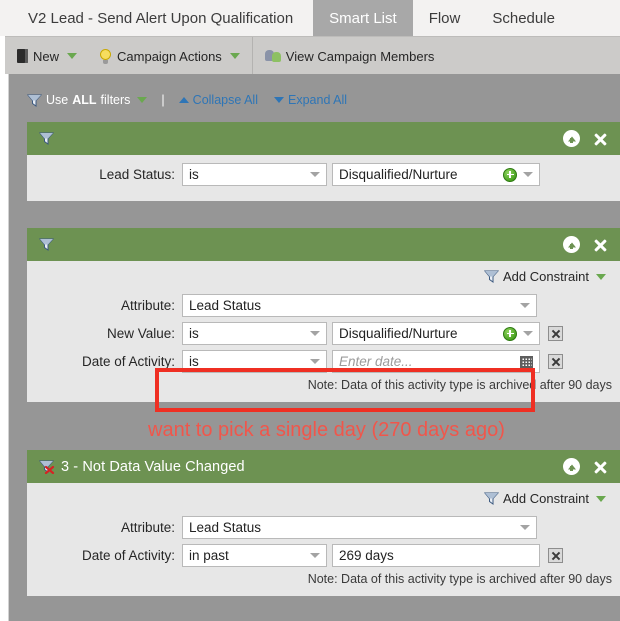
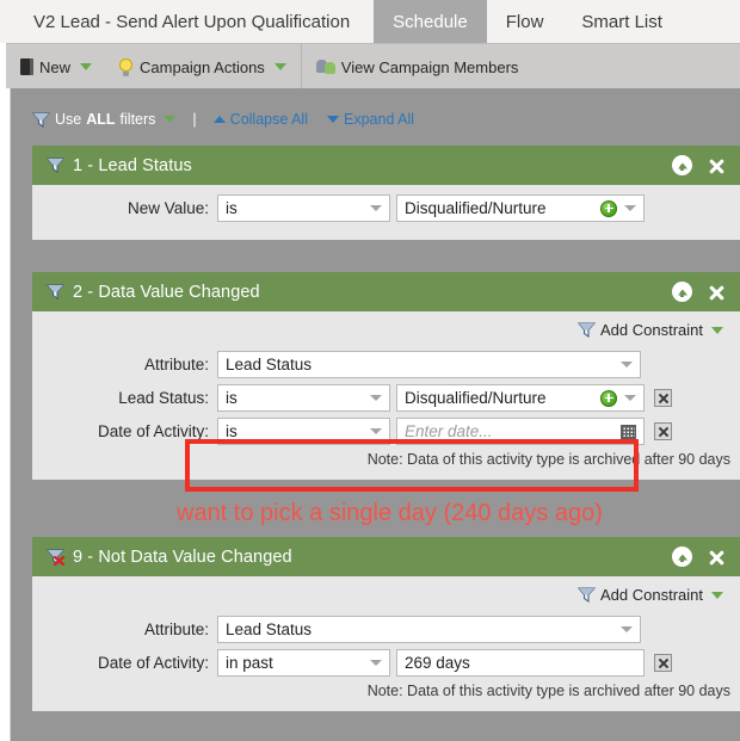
  V2 Lead - Send Alert Upon Qualification
- Smart List
+ Schedule
  Flow
- Schedule
+ Smart List
  New
  Campaign Actions
  View Campaign Members
  Use
  ALL
  filters
  |
  Collapse All
  Expand All
+ 1 - Lead Status
- Lead Status:
+ New Value:
  is
  Disqualified/Nurture
+ 2 - Data Value Changed
  Add Constraint
  Attribute:
  Lead Status
- New Value:
+ Lead Status:
  is
  Disqualified/Nurture
  Date of Activity:
  is
  Enter date...
  Note: Data of this activity type is archived after 90 days
- 3 - Not Data Value Changed
+ 9 - Not Data Value Changed
  Add Constraint
  Attribute:
  Lead Status
  Date of Activity:
  in past
  269 days
  Note: Data of this activity type is archived after 90 days
- want to pick a single day (270 days ago)
+ want to pick a single day (240 days ago)
